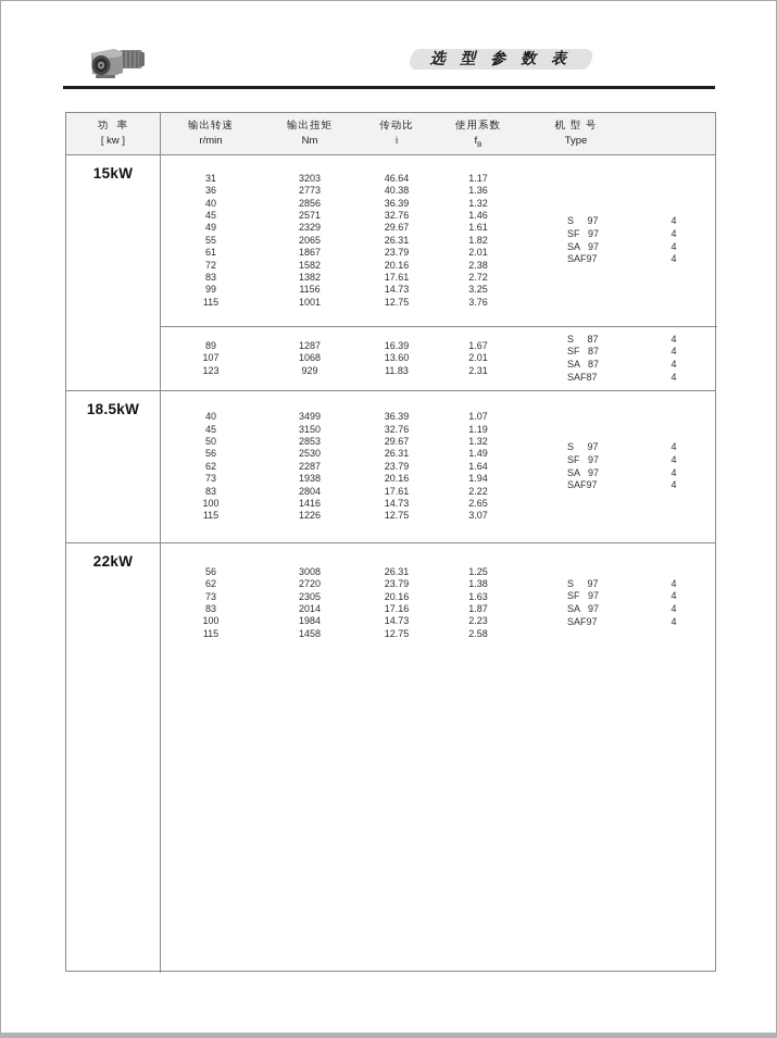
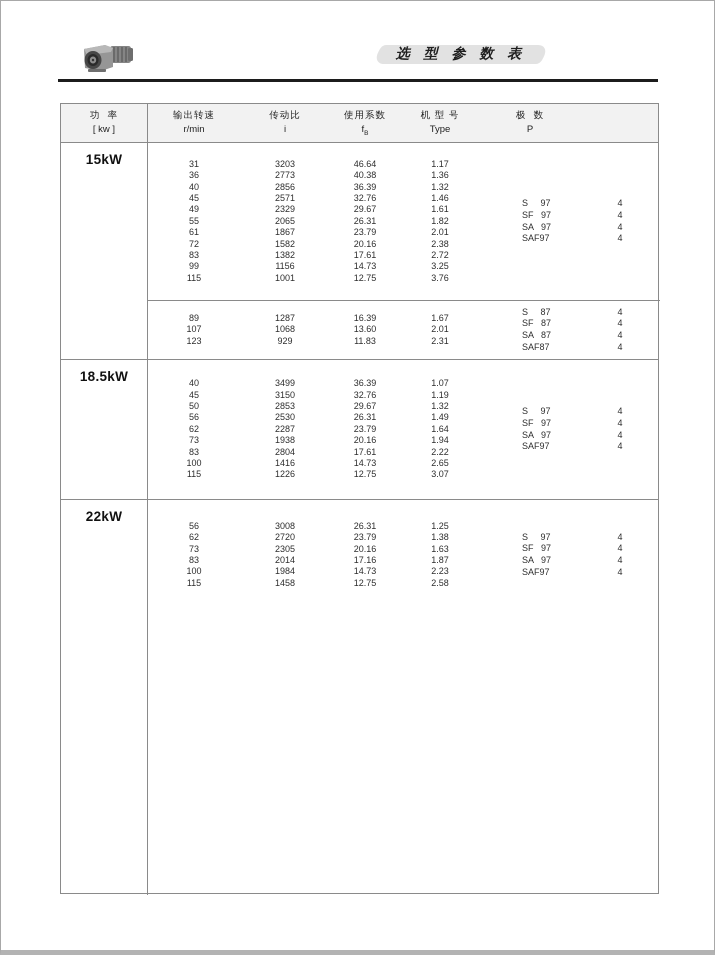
  选 型 参 数 表
  功 率
  [ kw ]
  输出转速
  r/min
- 输出扭矩
- Nm
  传动比
  i
  使用系数
  机 型 号
  Type
+ 极 数
+ P
  15kW
  31
  3203
  46.64
  1.17
  36
  2773
  40.38
  1.36
  40
  2856
  36.39
  1.32
  45
  2571
  32.76
  1.46
  49
  2329
  29.67
  1.61
  55
  2065
  26.31
  1.82
  61
  1867
  23.79
  2.01
  72
  1582
  20.16
  2.38
  83
  1382
  17.61
  2.72
  99
  1156
  14.73
  3.25
  115
  1001
  12.75
  3.76
  S 97
  SF 97
  SA 97
  SAF97
  4
  4
  4
  4
  89
  1287
  16.39
  1.67
  107
  1068
  13.60
  2.01
  123
  929
  11.83
  2.31
  S 87
  SF 87
  SA 87
  SAF87
  4
  4
  4
  4
  18.5kW
  40
  3499
  36.39
  1.07
  45
  3150
  32.76
  1.19
  50
  2853
  29.67
  1.32
  56
  2530
  26.31
  1.49
  62
  2287
  23.79
  1.64
  73
  1938
  20.16
  1.94
  83
  2804
  17.61
  2.22
  100
  1416
  14.73
  2.65
  115
  1226
  12.75
  3.07
  S 97
  SF 97
  SA 97
  SAF97
  4
  4
  4
  4
  22kW
  56
  3008
  26.31
  1.25
  62
  2720
  23.79
  1.38
  73
  2305
  20.16
  1.63
  83
  2014
  17.16
  1.87
  100
  1984
  14.73
  2.23
  115
  1458
  12.75
  2.58
  S 97
  SF 97
  SA 97
  SAF97
  4
  4
  4
  4
